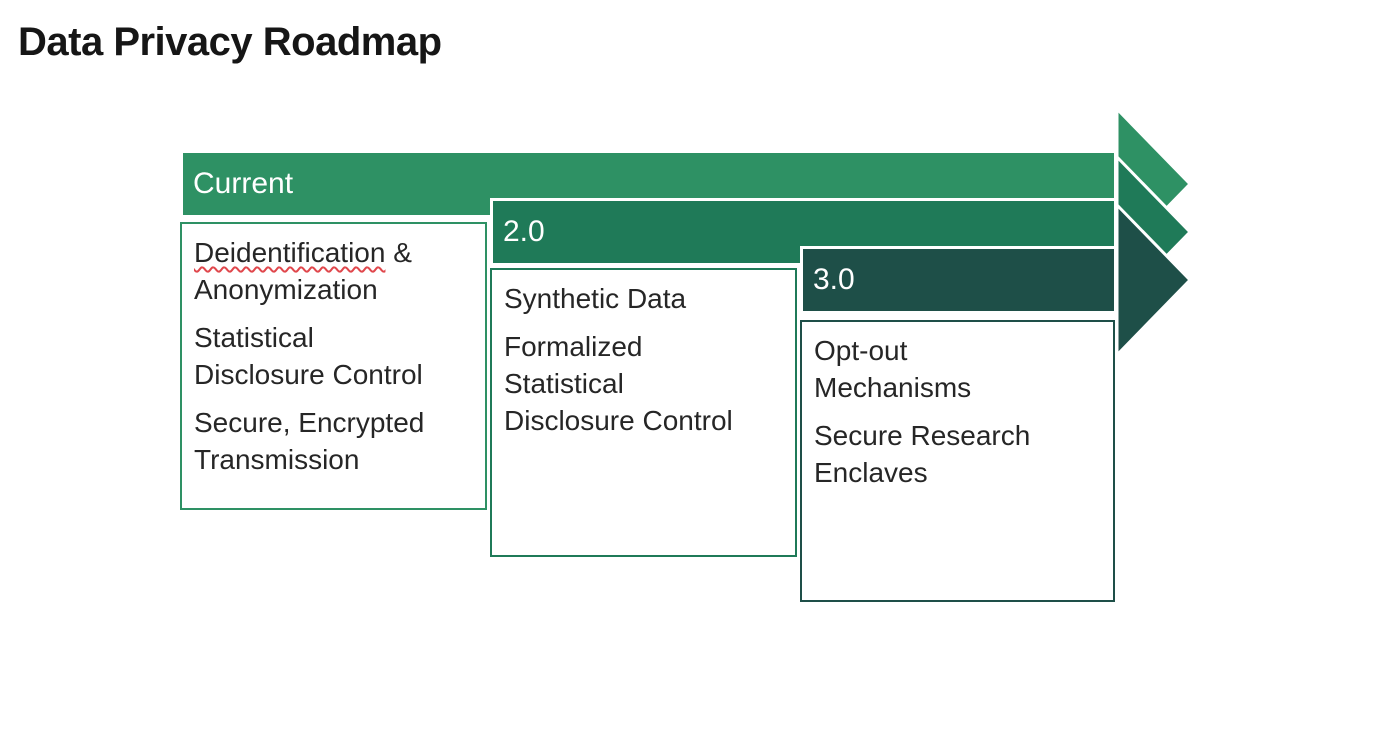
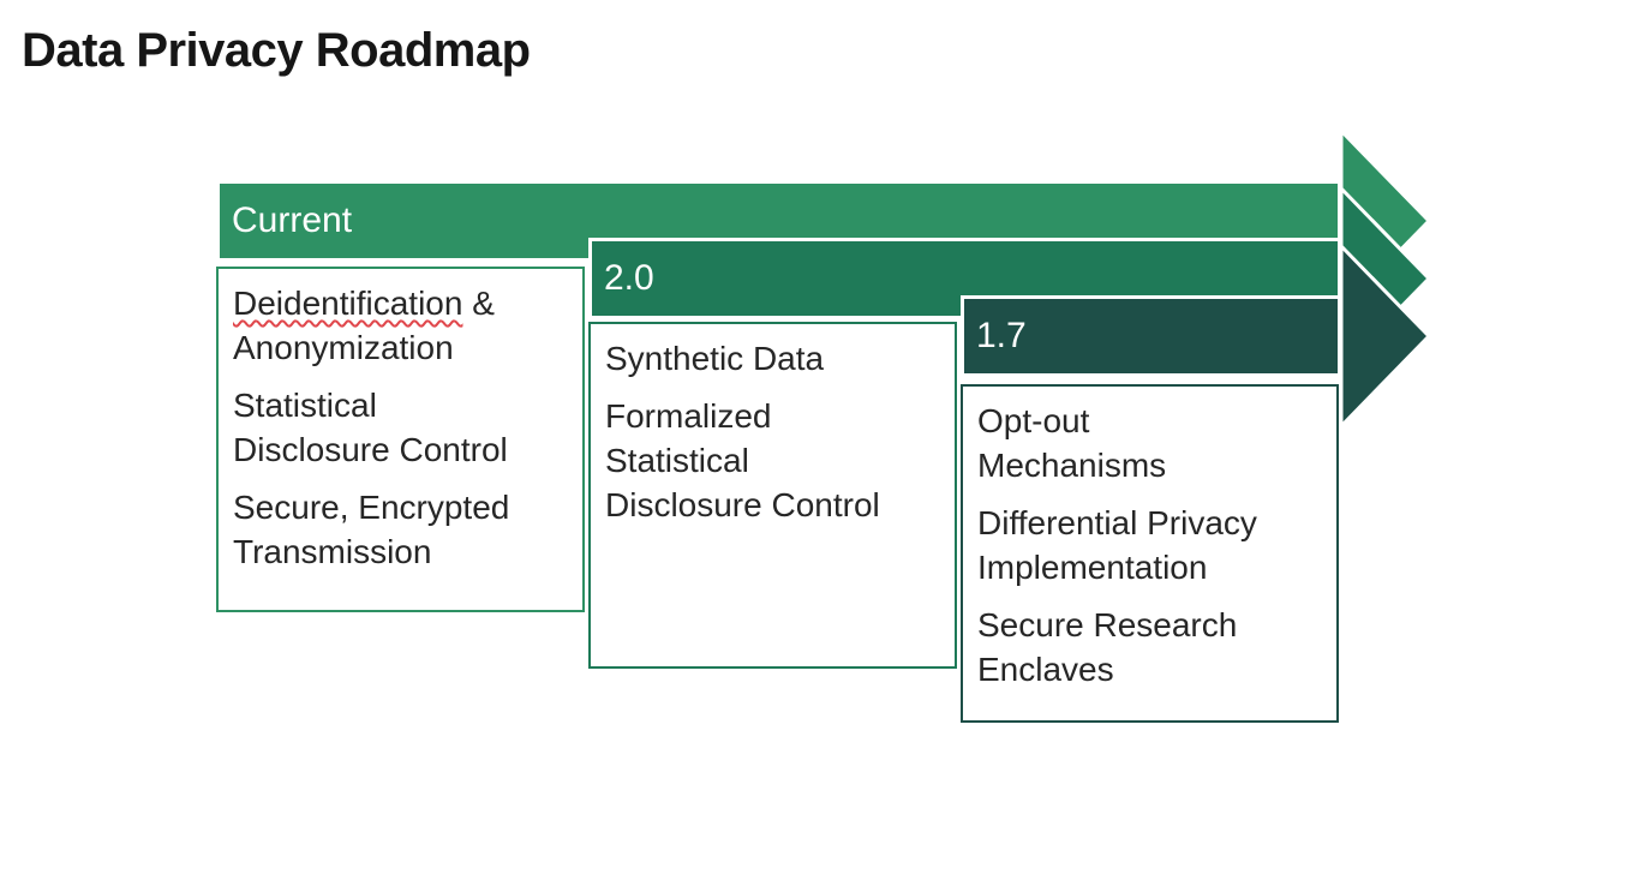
  Data Privacy Roadmap
  Current
  2.0
- 3.0
+ 1.7
  Deidentification &
  Anonymization
  Statistical
  Disclosure Control
  Secure, Encrypted
  Transmission
  Synthetic Data
  Formalized
  Statistical
  Disclosure Control
  Opt-out
  Mechanisms
+ Differential Privacy
+ Implementation
  Secure Research
  Enclaves
